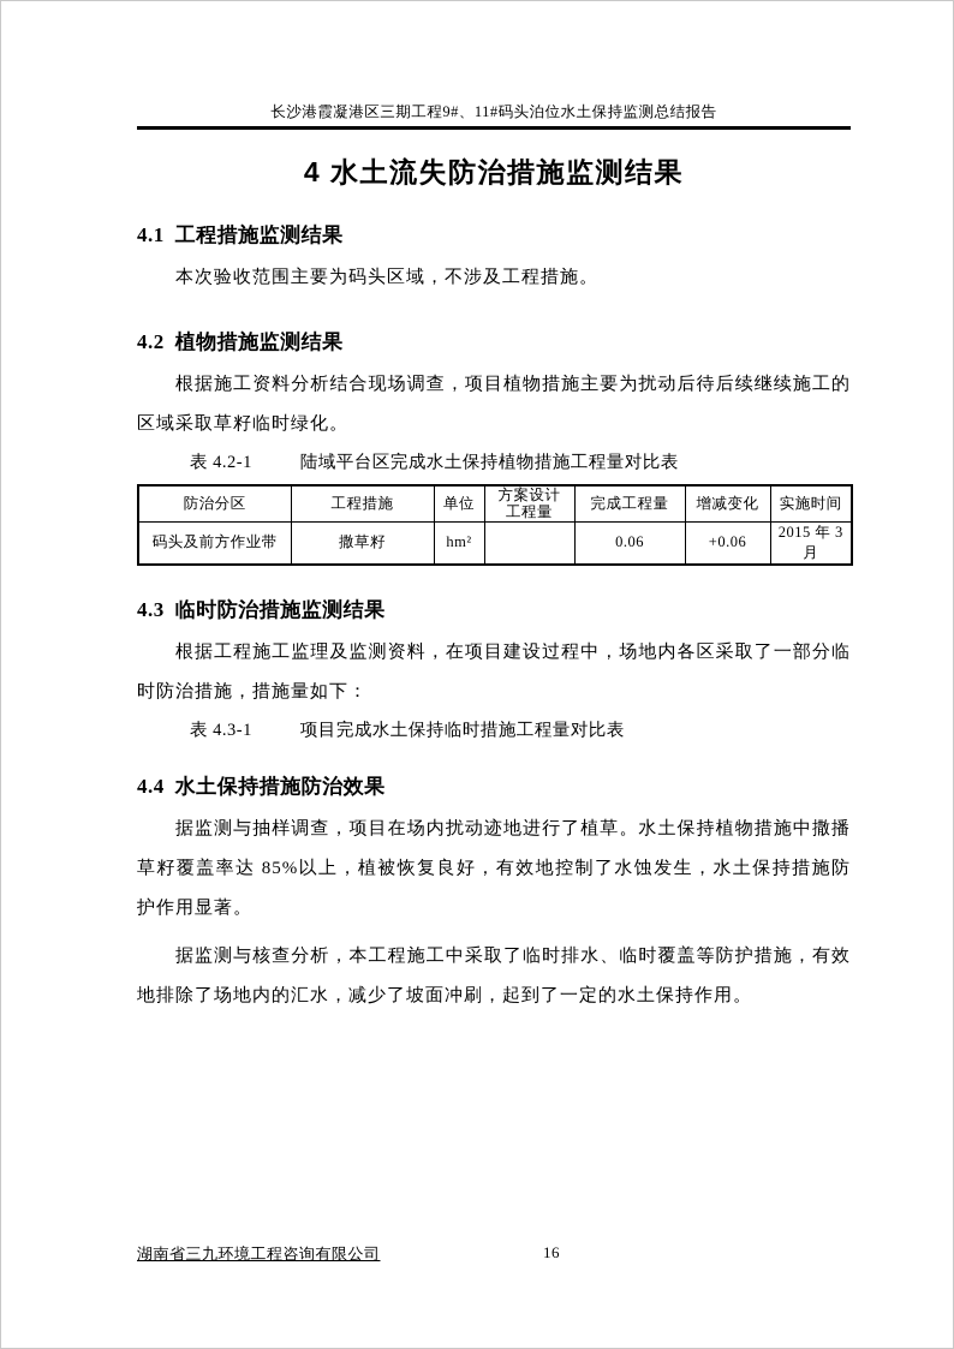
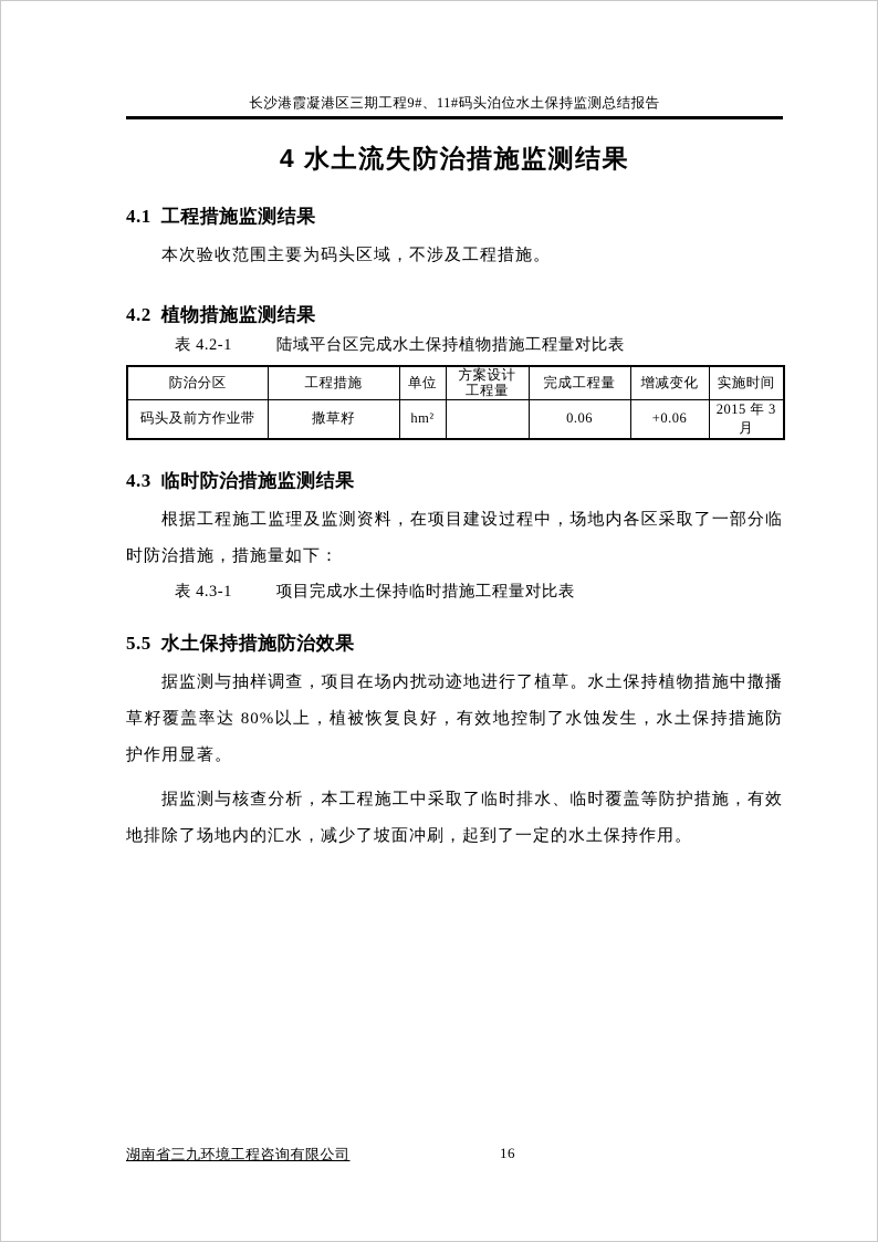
  长沙港霞凝港区三期工程9#、11#码头泊位水土保持监测总结报告
  4 水土流失防治措施监测结果
  4.1 工程措施监测结果
  本次验收范围主要为码头区域，不涉及工程措施。
  4.2 植物措施监测结果
- 根据施工资料分析结合现场调查，项目植物措施主要为扰动后待后续继续施工的区域采取草籽临时绿化。
  表 4.2-1
  陆域平台区完成水土保持植物措施工程量对比表
  防治分区	工程措施	单位	方案设计 工程量	完成工程量	增减变化	实施时间
  码头及前方作业带	撒草籽	hm²		0.06	+0.06	2015 年 3 月
  4.3 临时防治措施监测结果
  根据工程施工监理及监测资料，在项目建设过程中，场地内各区采取了一部分临时防治措施，措施量如下：
  表 4.3-1
  项目完成水土保持临时措施工程量对比表
- 4.4 水土保持措施防治效果
+ 5.5 水土保持措施防治效果
- 据监测与抽样调查，项目在场内扰动迹地进行了植草。水土保持植物措施中撒播草籽覆盖率达 85%以上，植被恢复良好，有效地控制了水蚀发生，水土保持措施防护作用显著。
+ 据监测与抽样调查，项目在场内扰动迹地进行了植草。水土保持植物措施中撒播草籽覆盖率达 80%以上，植被恢复良好，有效地控制了水蚀发生，水土保持措施防护作用显著。
  据监测与核查分析，本工程施工中采取了临时排水、临时覆盖等防护措施，有效地排除了场地内的汇水，减少了坡面冲刷，起到了一定的水土保持作用。
  湖南省三九环境工程咨询有限公司
  16
